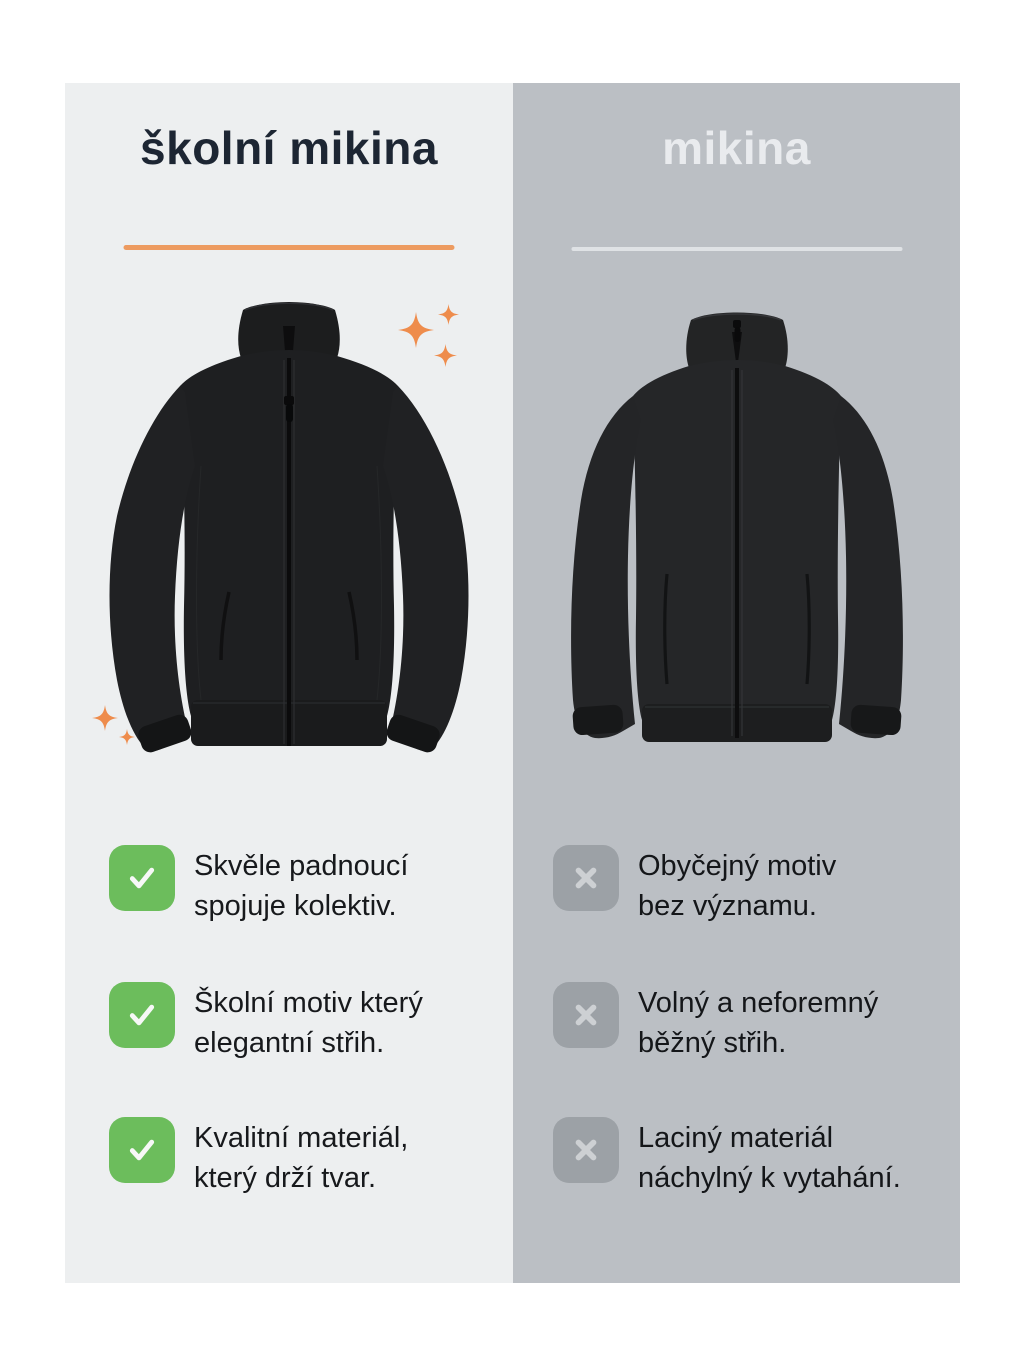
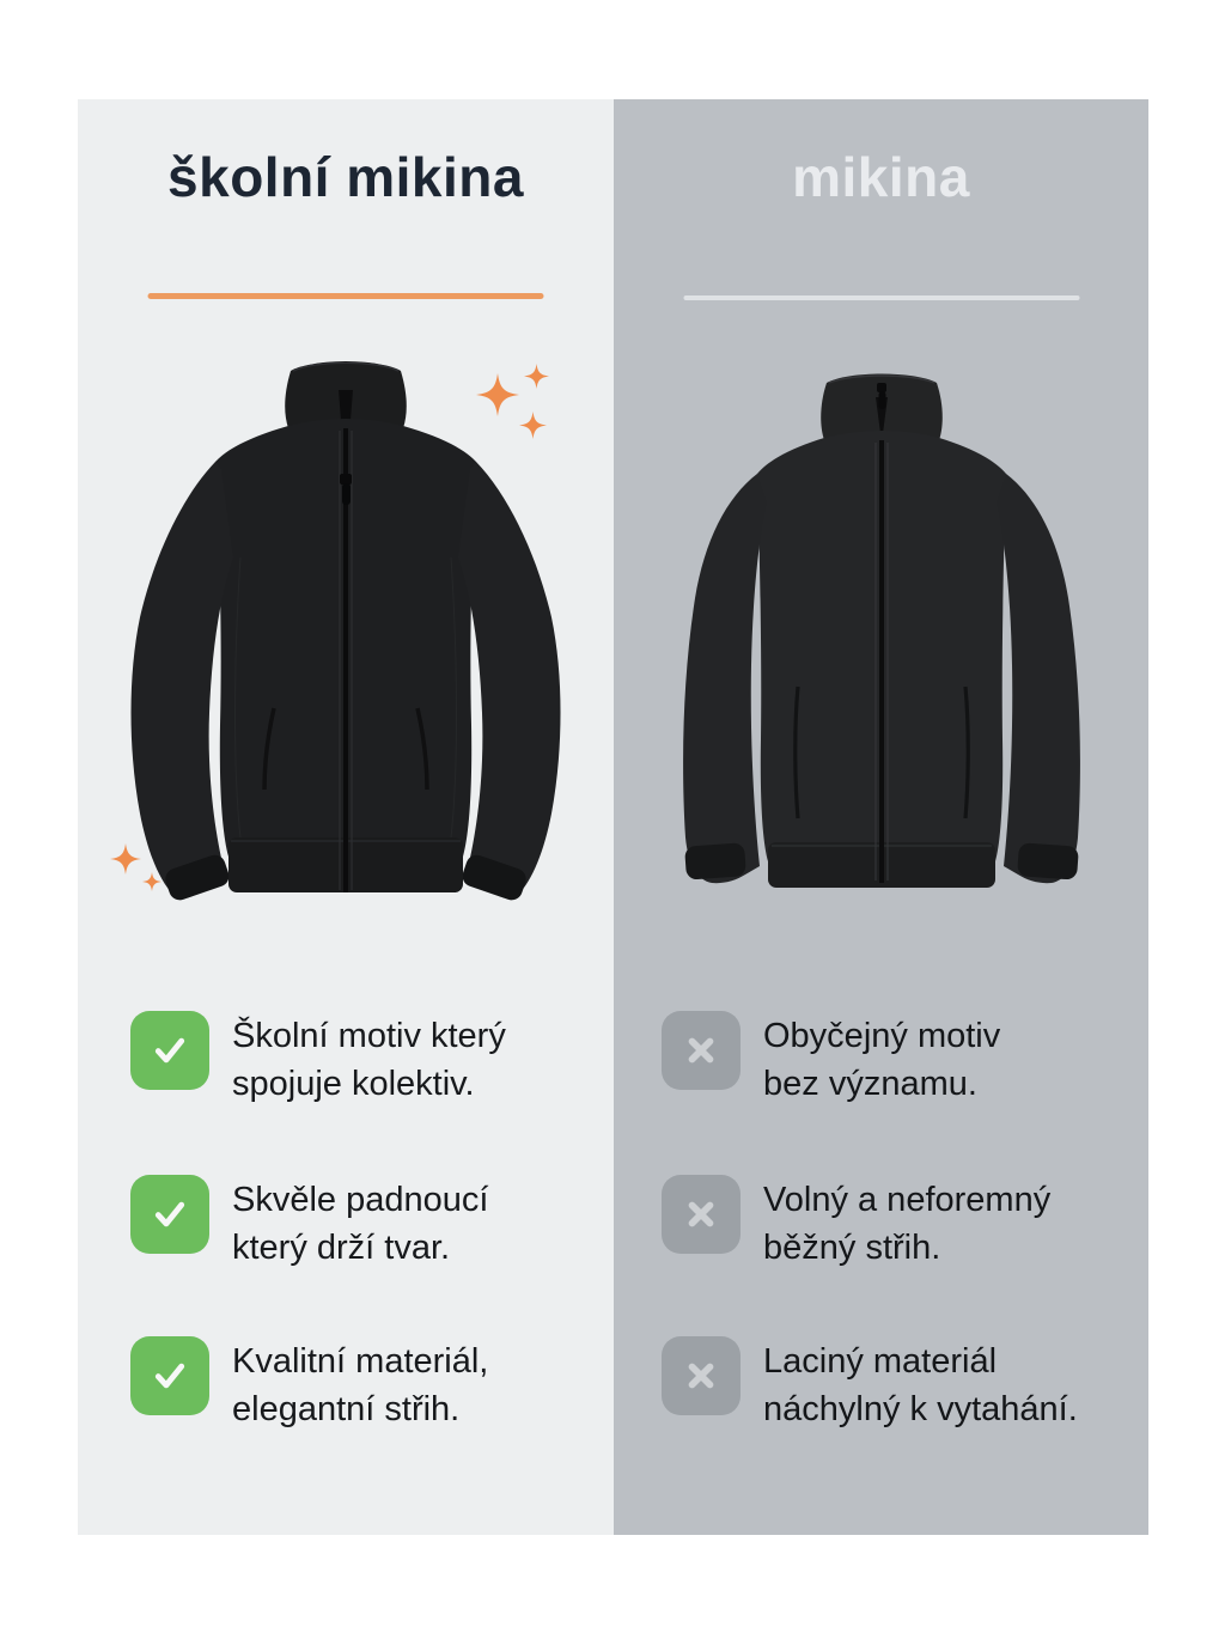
  školní mikina
- Skvěle padnoucí
+ Školní motiv který
  spojuje kolektiv.
- Školní motiv který
+ Skvěle padnoucí
- elegantní střih.
+ který drží tvar.
  Kvalitní materiál,
- který drží tvar.
+ elegantní střih.
  mikina
  Obyčejný motiv
  bez významu.
  Volný a neforemný
  běžný střih.
  Laciný materiál
  náchylný k vytahání.
